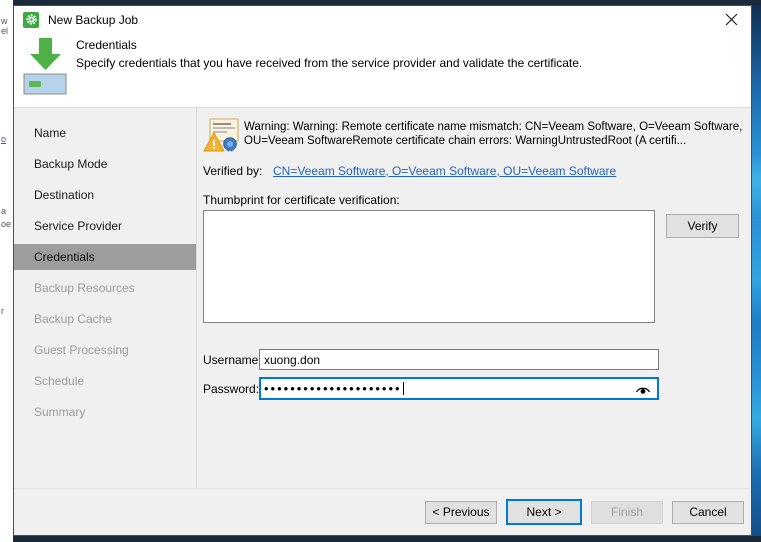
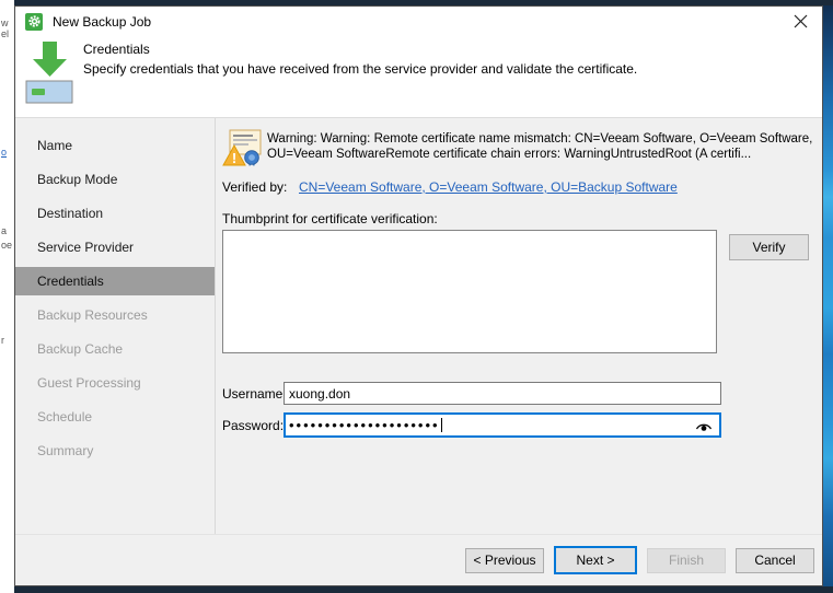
  w
  el
  o
  a
  oe
  r
  New Backup Job
  Credentials
  Specify credentials that you have received from the service provider and validate the certificate.
  Name
  Backup Mode
  Destination
  Service Provider
  Credentials
  Backup Resources
  Backup Cache
  Guest Processing
  Schedule
  Summary
  !
  Warning: Warning: Remote certificate name mismatch: CN=Veeam Software, O=Veeam Software, OU=Veeam SoftwareRemote certificate chain errors: WarningUntrustedRoot (A certifi...
  Verified by:
- CN=Veeam Software, O=Veeam Software, OU=Veeam Software
+ CN=Veeam Software, O=Veeam Software, OU=Backup Software
  Thumbprint for certificate verification:
  Verify
  Username
  xuong.don
  Password:
  •••••••••••••••••••••
  < Previous
  Next >
  Finish
  Cancel
